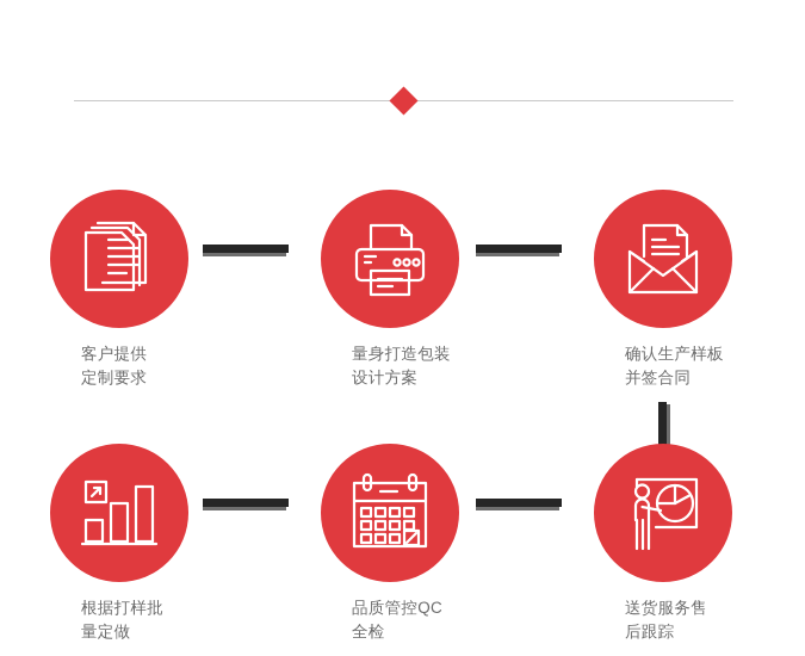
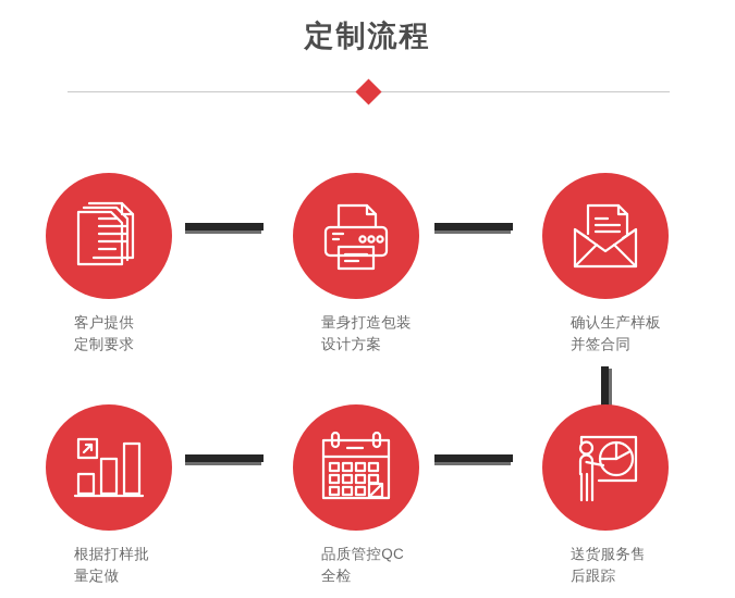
+ 定制流程
  客户提供
  定制要求
  量身打造包装
  设计方案
  确认生产样板
  并签合同
  根据打样批
  量定做
  品质管控QC
  全检
  送货服务售
  后跟踪
